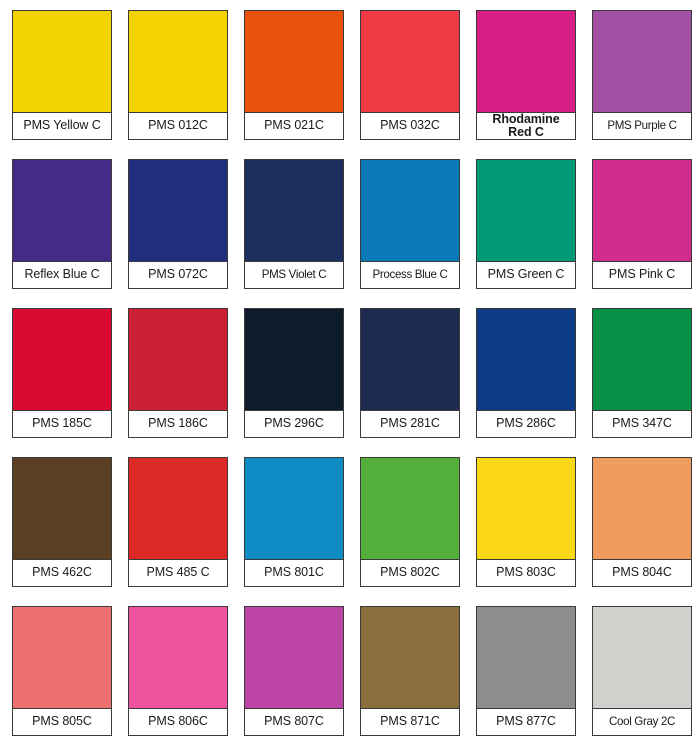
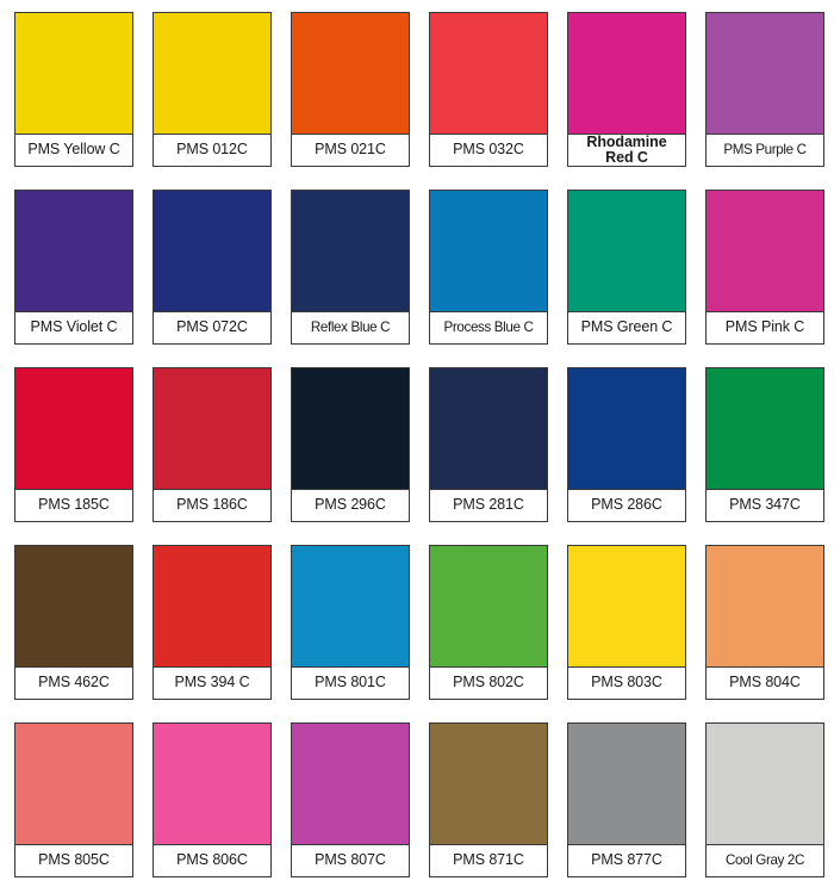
  PMS Yellow C
  PMS 012C
  PMS 021C
  PMS 032C
  Rhodamine
  Red C
  PMS Purple C
- Reflex Blue C
+ PMS Violet C
  PMS 072C
- PMS Violet C
+ Reflex Blue C
  Process Blue C
  PMS Green C
  PMS Pink C
  PMS 185C
  PMS 186C
  PMS 296C
  PMS 281C
  PMS 286C
  PMS 347C
  PMS 462C
- PMS 485 C
+ PMS 394 C
  PMS 801C
  PMS 802C
  PMS 803C
  PMS 804C
  PMS 805C
  PMS 806C
  PMS 807C
  PMS 871C
  PMS 877C
  Cool Gray 2C
